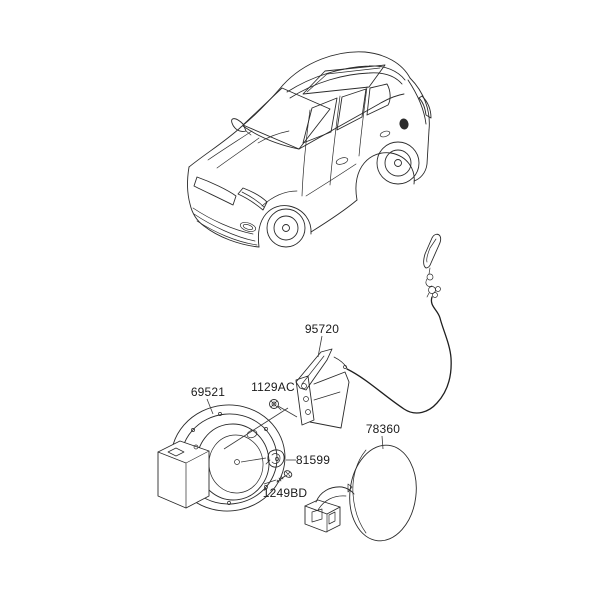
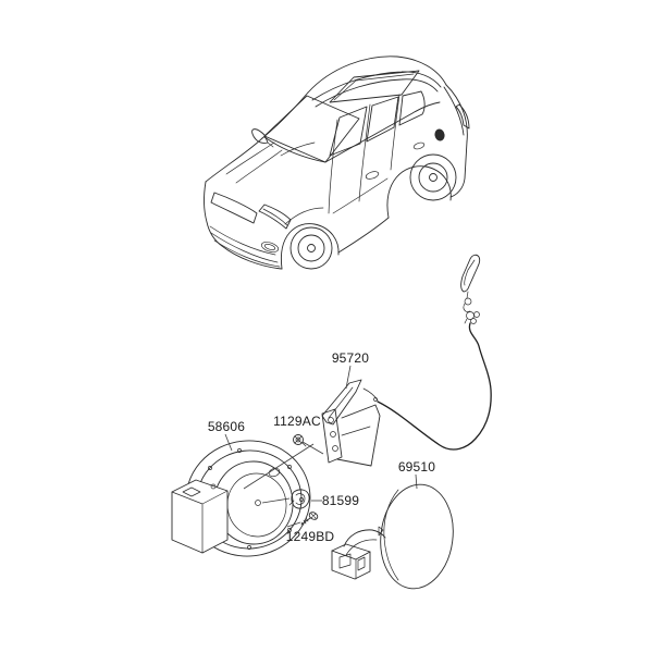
  95720
  1129AC
- 69521
+ 58606
  81599
  1249BD
- 78360
+ 69510
